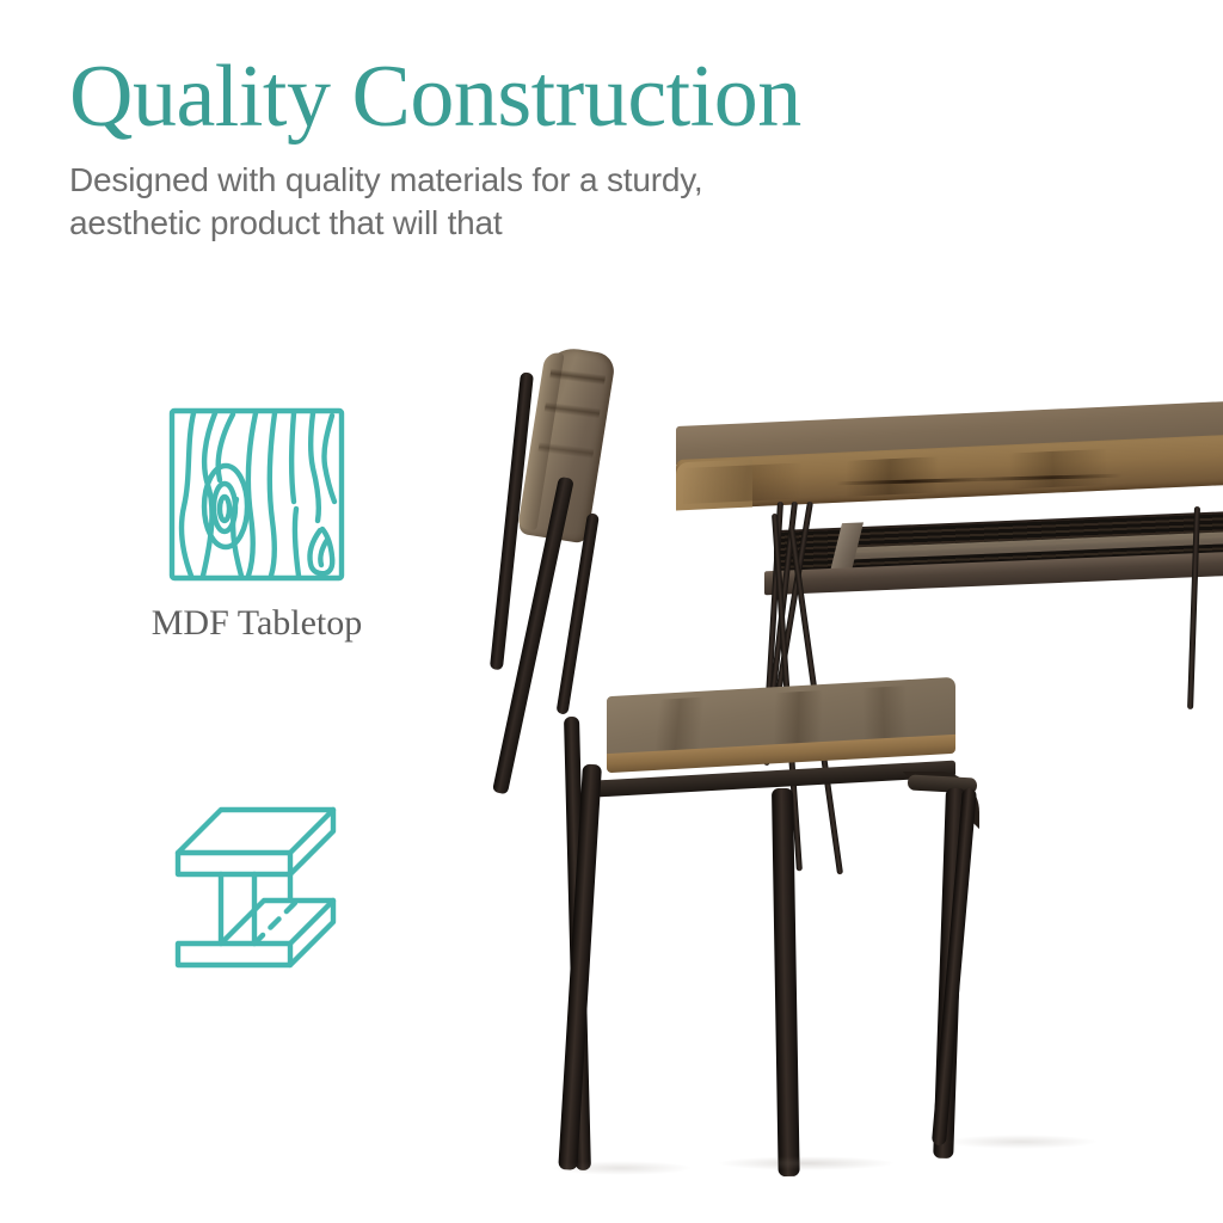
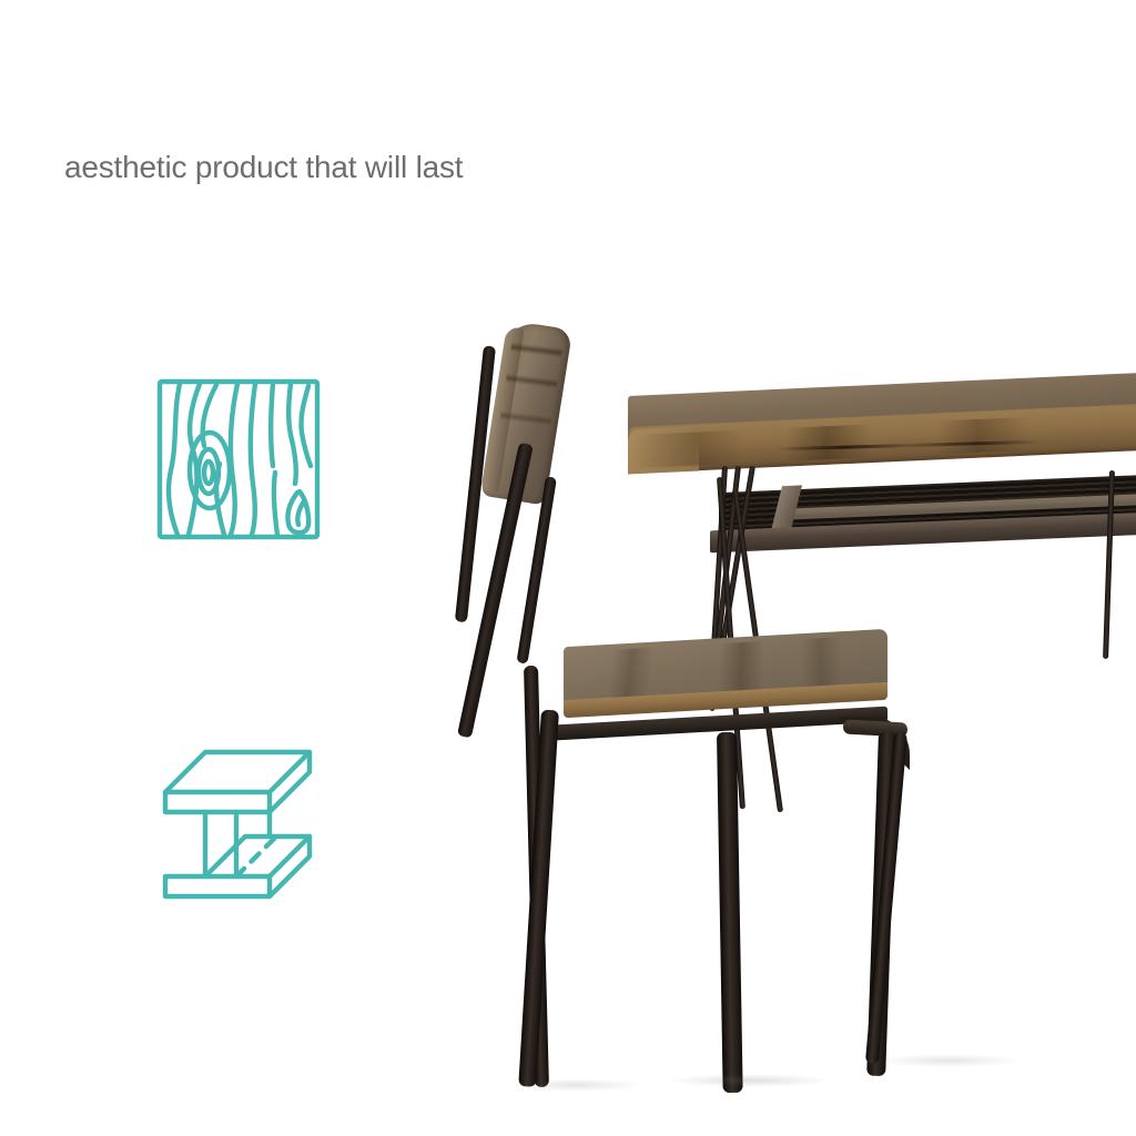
- Quality Construction
- Designed with quality materials for a sturdy,
- aesthetic product that will that
+ aesthetic product that will last
- MDF Tabletop
